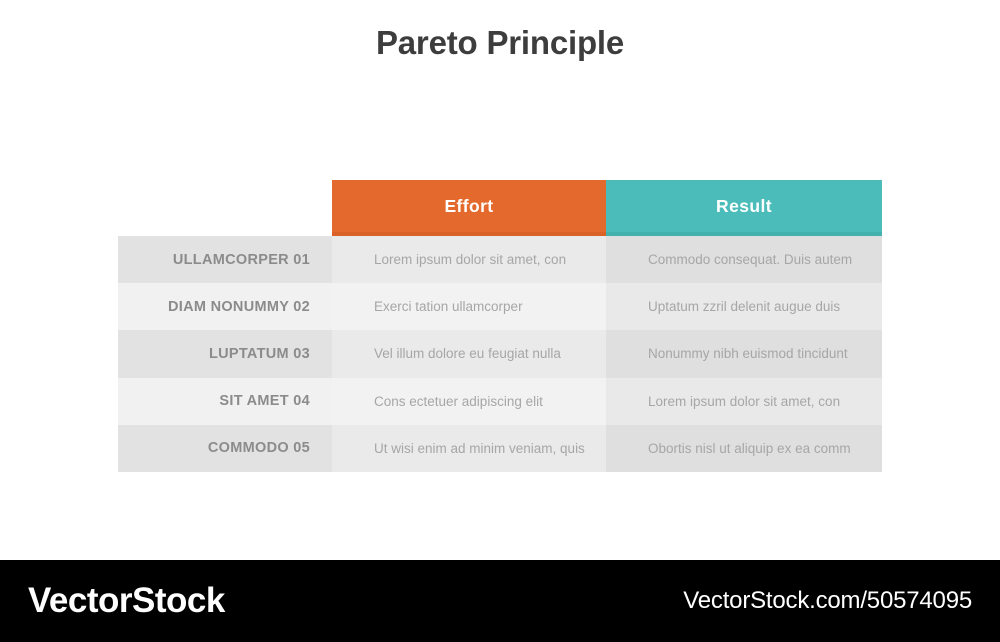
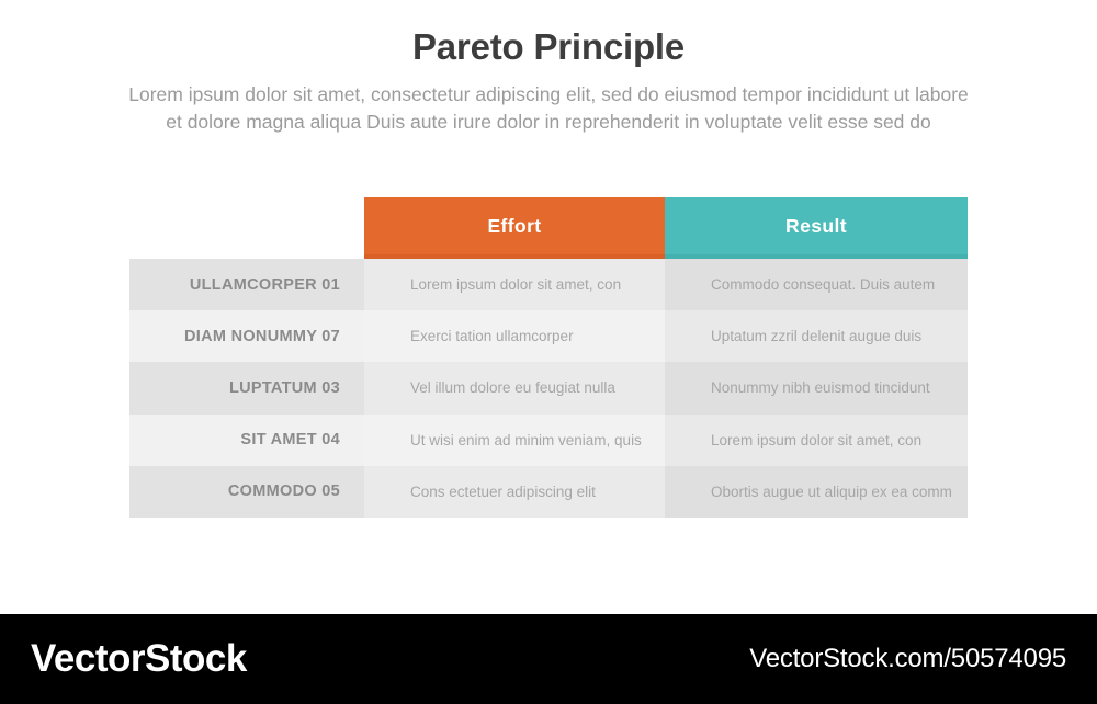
  Pareto Principle
+ Lorem ipsum dolor sit amet, consectetur adipiscing elit, sed do eiusmod tempor incididunt ut labore
+ et dolore magna aliqua Duis aute irure dolor in reprehenderit in voluptate velit esse sed do
  Effort
  Result
  ULLAMCORPER 01
  Lorem ipsum dolor sit amet, con
  Commodo consequat. Duis autem
- DIAM NONUMMY 02
+ DIAM NONUMMY 07
  Exerci tation ullamcorper
  Uptatum zzril delenit augue duis
  LUPTATUM 03
  Vel illum dolore eu feugiat nulla
  Nonummy nibh euismod tincidunt
  SIT AMET 04
- Cons ectetuer adipiscing elit
+ Ut wisi enim ad minim veniam, quis
  Lorem ipsum dolor sit amet, con
  COMMODO 05
- Ut wisi enim ad minim veniam, quis
+ Cons ectetuer adipiscing elit
- Obortis nisl ut aliquip ex ea comm
+ Obortis augue ut aliquip ex ea comm
  VectorStock
  VectorStock.com/50574095
